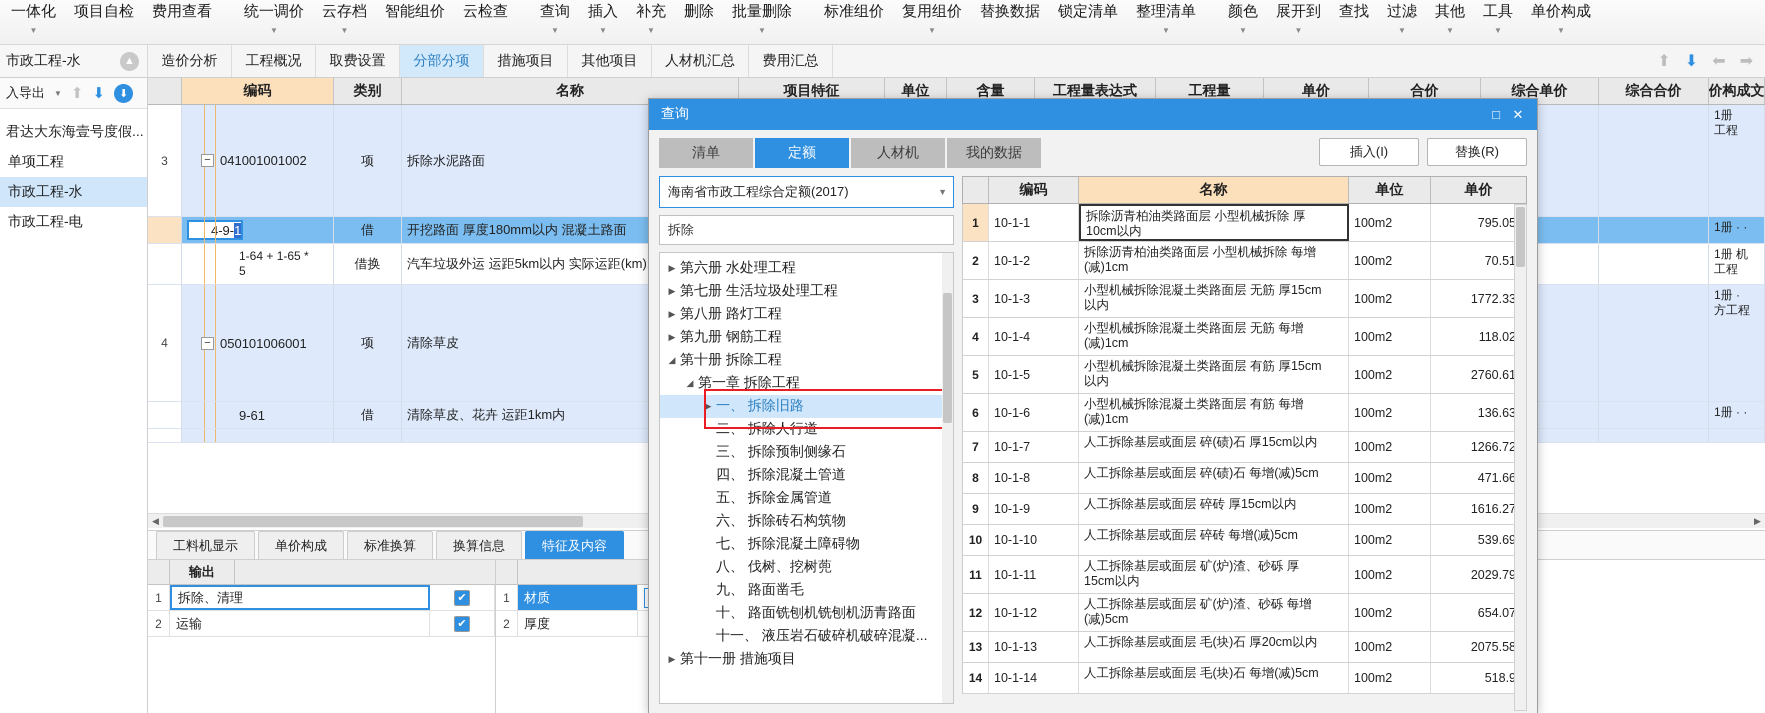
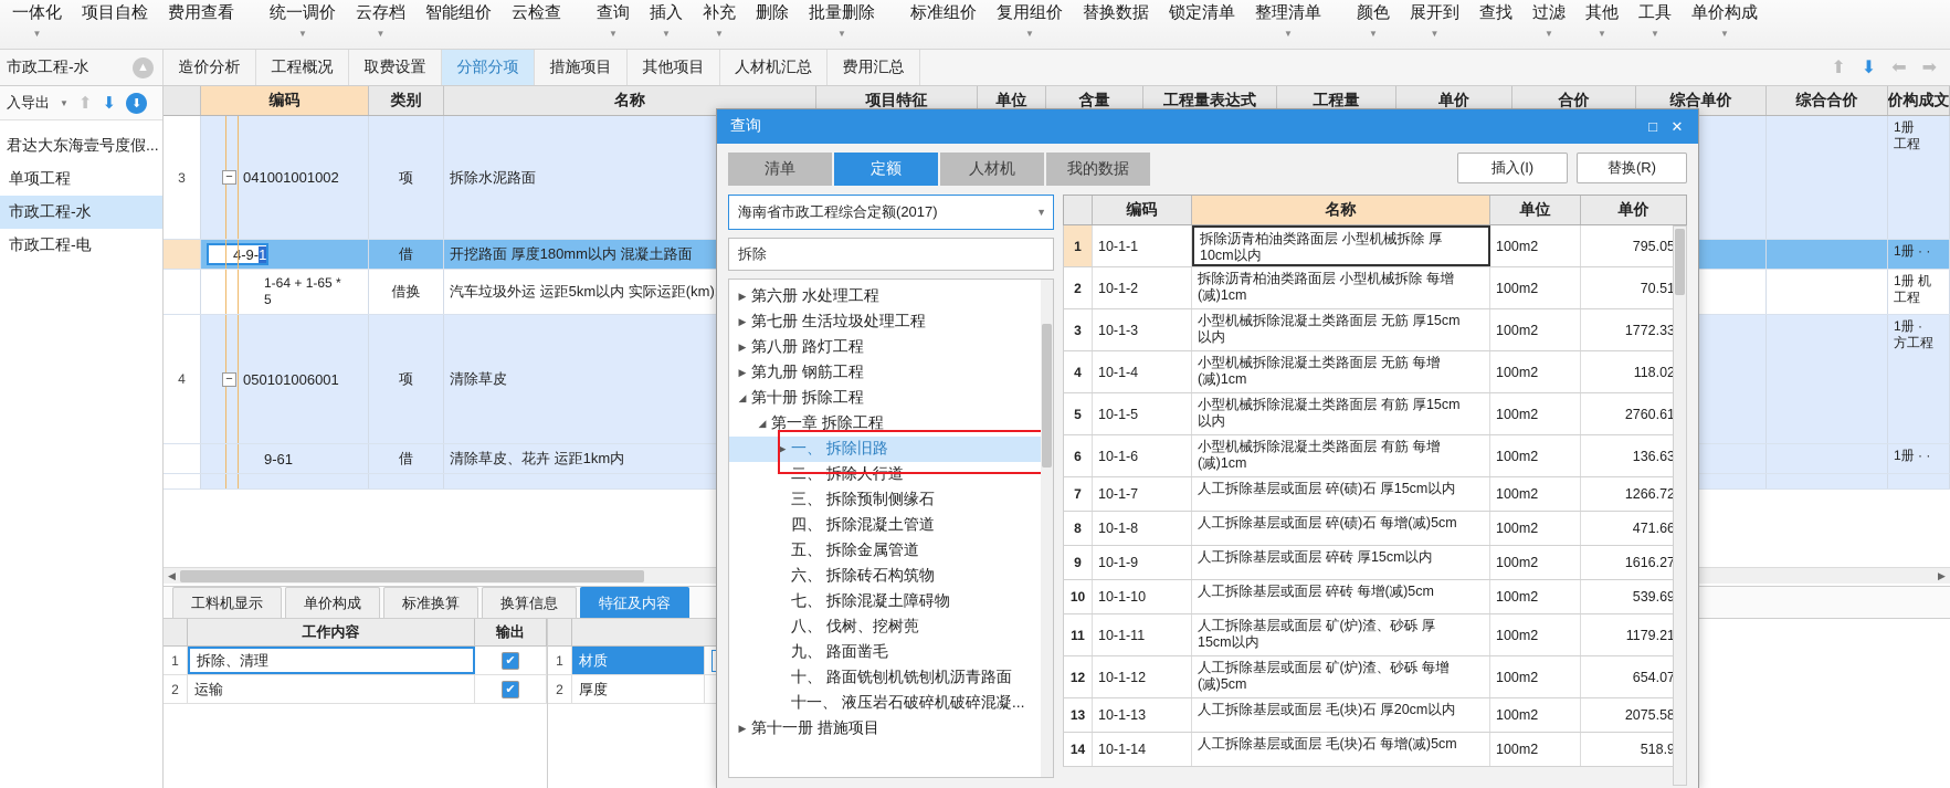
  一体化
  ▼
  项目自检
  费用查看
  统一调价
  ▼
  云存档
  ▼
  智能组价
  云检查
  查询
  ▼
  插入
  ▼
  补充
  ▼
  删除
  批量删除
  ▼
  标准组价
  复用组价
  ▼
  替换数据
  锁定清单
  整理清单
  ▼
  颜色
  ▼
  展开到
  ▼
  查找
  过滤
  ▼
  其他
  ▼
  工具
  ▼
  单价构成
  ▼
  市政工程-水
  ▲
  造价分析
  工程概况
  取费设置
  分部分项
  措施项目
  其他项目
  人材机汇总
  费用汇总
  ⬆
  ⬇
  ⬅
  ➡
  入导出
  ▼
  ⬆
  ⬇
  ⬇
  君达大东海壹号度假...
  单项工程
  市政工程-水
  市政工程-电
  编码
  类别
  名称
  项目特征
  单位
  含量
  工程量表达式
  工程量
  单价
  合价
  综合单价
  综合合价
  3
  −
  041001001002
  项
  拆除水泥路面
  1册
  工程
  -9-
  1
  借
  开挖路面 厚度180mm以内 混凝土路面
  1册 · ·
  1-64 + 1-65 *
  5
  借换
  汽车垃圾外运 运距5km以内 实际运距(km)
  1册 机
  工程
  4
  −
  050101006001
  项
  清除草皮
  1册 ·
  方工程
  9-61
  借
  清除草皮、花卉 运距1km内
  1册 · ·
  ◀
  ▶
  工料机显示
  单价构成
  标准换算
  换算信息
  特征及内容
+ 工作内容
  输出
  1
  拆除、清理
  ✔
  2
  运输
  ✔
  1
  材质
  2
  厚度
  查询
  □
  ✕
  清单
  定额
  人材机
  我的数据
  插入(I)
  替换(R)
  海南省市政工程综合定额(2017)
  ▼
  拆除
  ▶
  第六册 水处理工程
  ▶
  第七册 生活垃圾处理工程
  ▶
  第八册 路灯工程
  ▶
  第九册 钢筋工程
  ◢
  第十册 拆除工程
  ◢
  第一章 拆除工程
  ▶
  一、 拆除旧路
  二、 拆除人行道
  三、 拆除预制侧缘石
  四、 拆除混凝土管道
  五、 拆除金属管道
  六、 拆除砖石构筑物
  七、 拆除混凝土障碍物
  八、 伐树、挖树蔸
  九、 路面凿毛
  十、 路面铣刨机铣刨机沥青路面
  十一、 液压岩石破碎机破碎混凝...
  ▶
  第十一册 措施项目
  编码
  名称
  单位
  单价
  1
  10-1-1
  拆除沥青柏油类路面层 小型机械拆除 厚
  10cm以内
  100m2
  795.05
  2
  10-1-2
  拆除沥青柏油类路面层 小型机械拆除 每增
  (减)1cm
  100m2
  70.51
  3
  10-1-3
  小型机械拆除混凝土类路面层 无筋 厚15cm
  以内
  100m2
  1772.33
  4
  10-1-4
  小型机械拆除混凝土类路面层 无筋 每增
  (减)1cm
  100m2
  118.02
  5
  10-1-5
  小型机械拆除混凝土类路面层 有筋 厚15cm
  以内
  100m2
  2760.61
  6
  10-1-6
  小型机械拆除混凝土类路面层 有筋 每增
  (减)1cm
  100m2
  136.63
  7
  10-1-7
  人工拆除基层或面层 碎(碛)石 厚15cm以内
  100m2
  1266.72
  8
  10-1-8
  人工拆除基层或面层 碎(碛)石 每增(减)5cm
  100m2
  471.66
  9
  10-1-9
  人工拆除基层或面层 碎砖 厚15cm以内
  100m2
  1616.27
  10
  10-1-10
  人工拆除基层或面层 碎砖 每增(减)5cm
  100m2
  539.69
  11
  10-1-11
  人工拆除基层或面层 矿(炉)渣、砂砾 厚
  15cm以内
  100m2
- 2029.79
+ 1179.21
  12
  10-1-12
  人工拆除基层或面层 矿(炉)渣、砂砾 每增
  (减)5cm
  100m2
  654.07
  13
  10-1-13
  人工拆除基层或面层 毛(块)石 厚20cm以内
  100m2
  2075.58
  14
  10-1-14
  人工拆除基层或面层 毛(块)石 每增(减)5cm
  100m2
  518.9
